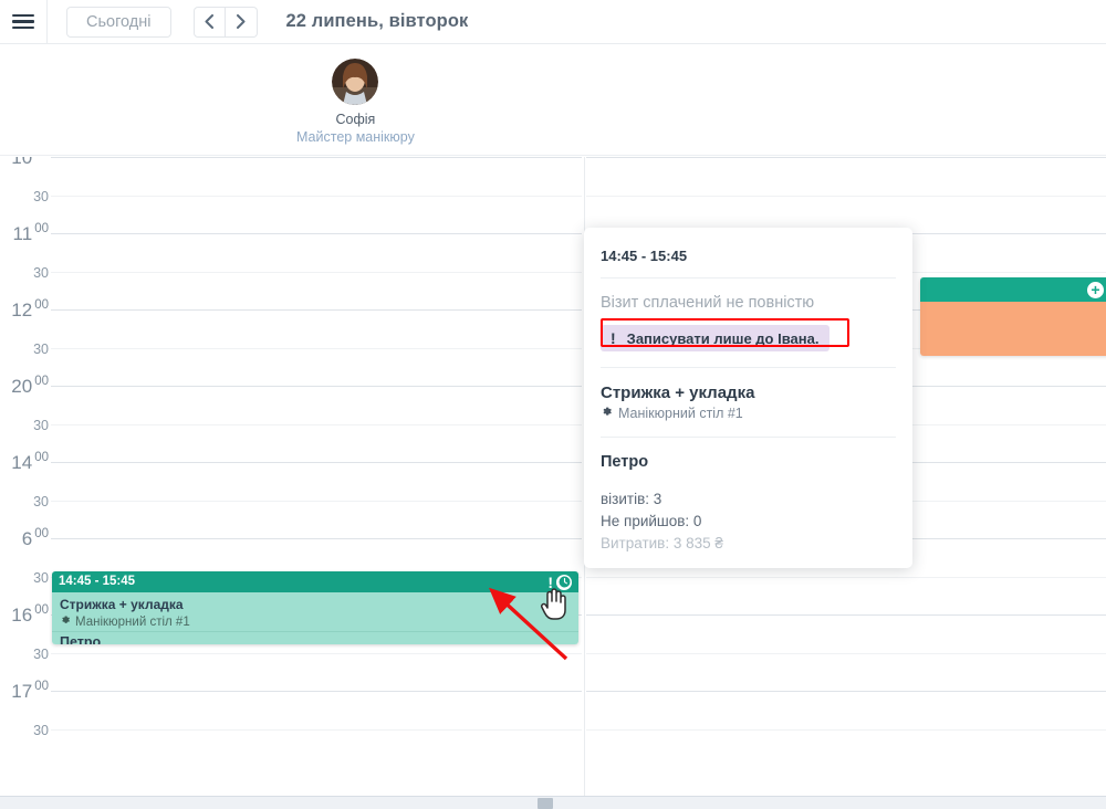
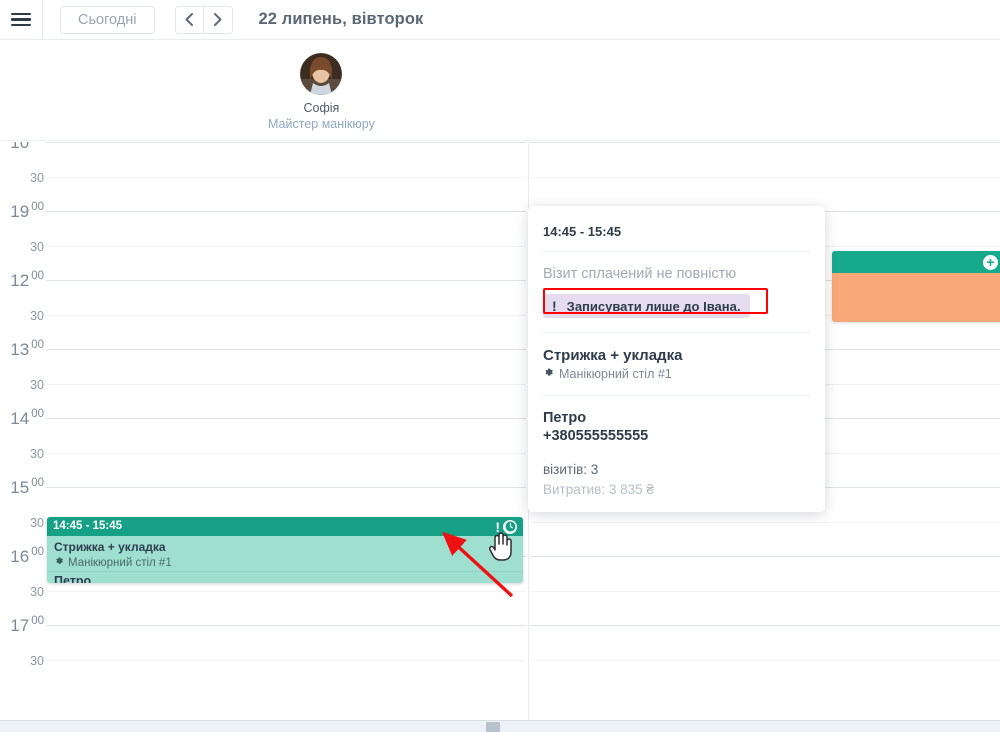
  Сьогодні
  22 липень, вівторок
  Софія
  Майстер манікюру
  30
- 11 00
+ 19 00
  30
  12 00
  30
- 20 00
+ 13 00
  30
  14 00
  30
- 6 00
+ 15 00
  30
  16 00
  30
  17 00
  30
  14:45 - 15:45
  !
  Стрижка + укладка
  Манікюрний стіл #1
  Петро
  +
  14:45 - 15:45
  Візит сплачений не повністю
  !
  Записувати лише до Івана.
  Стрижка + укладка
  Манікюрний стіл #1
  Петро
+ +380555555555
  візитів: 3
- Не прийшов: 0
  Витратив: 3 835 ₴
